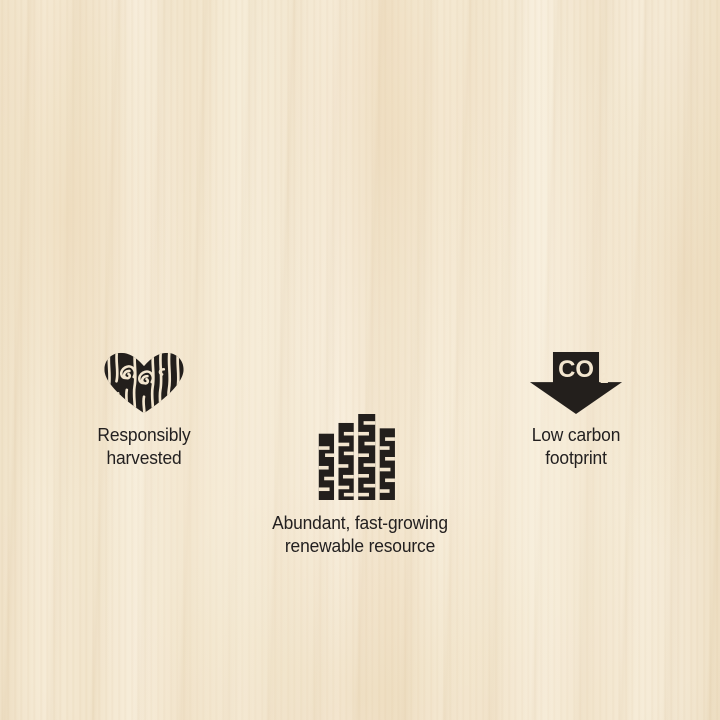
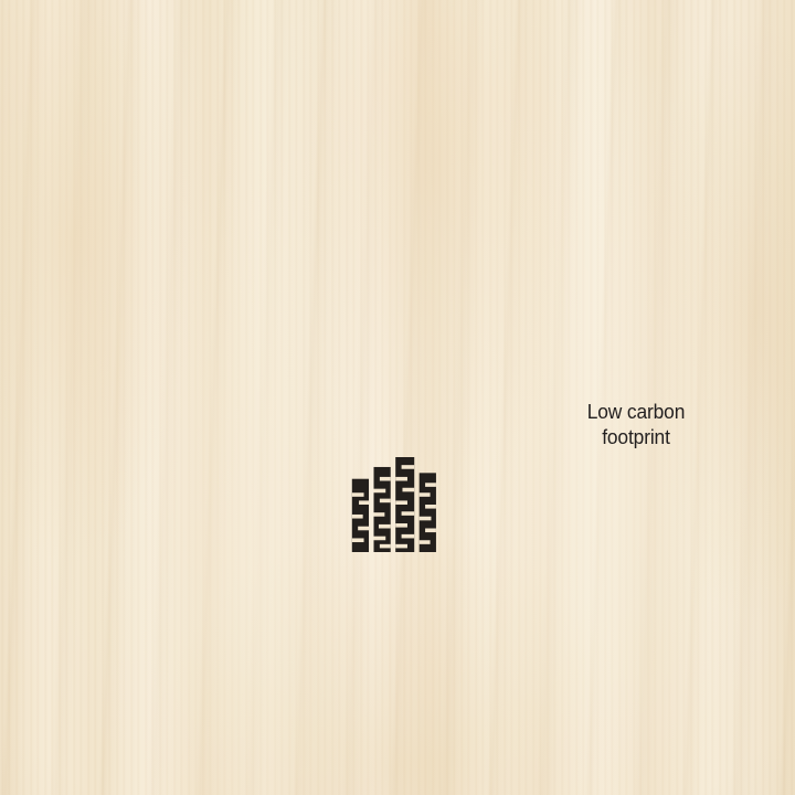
- Responsibly
- harvested
- Abundant, fast-growing
- renewable resource
- CO
- 2
  Low carbon
  footprint
